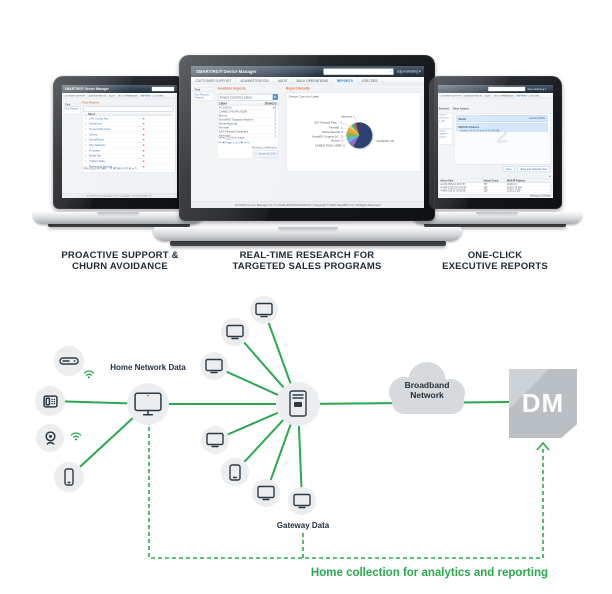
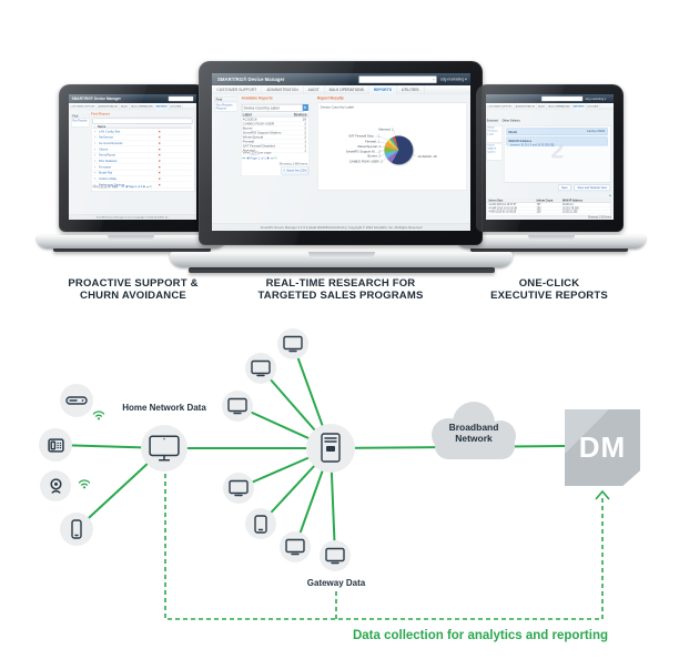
  PROACTIVE SUPPORT &
  CHURN AVOIDANCE
  REAL-TIME RESEARCH FOR
  TARGETED SALES PROGRAMS
  ONE-CLICK
  EXECUTIVE REPORTS
  Home Network Data
  Gateway Data
  Broadband
  Network
  DM
- Home collection for analytics and reporting
+ Data collection for analytics and reporting
